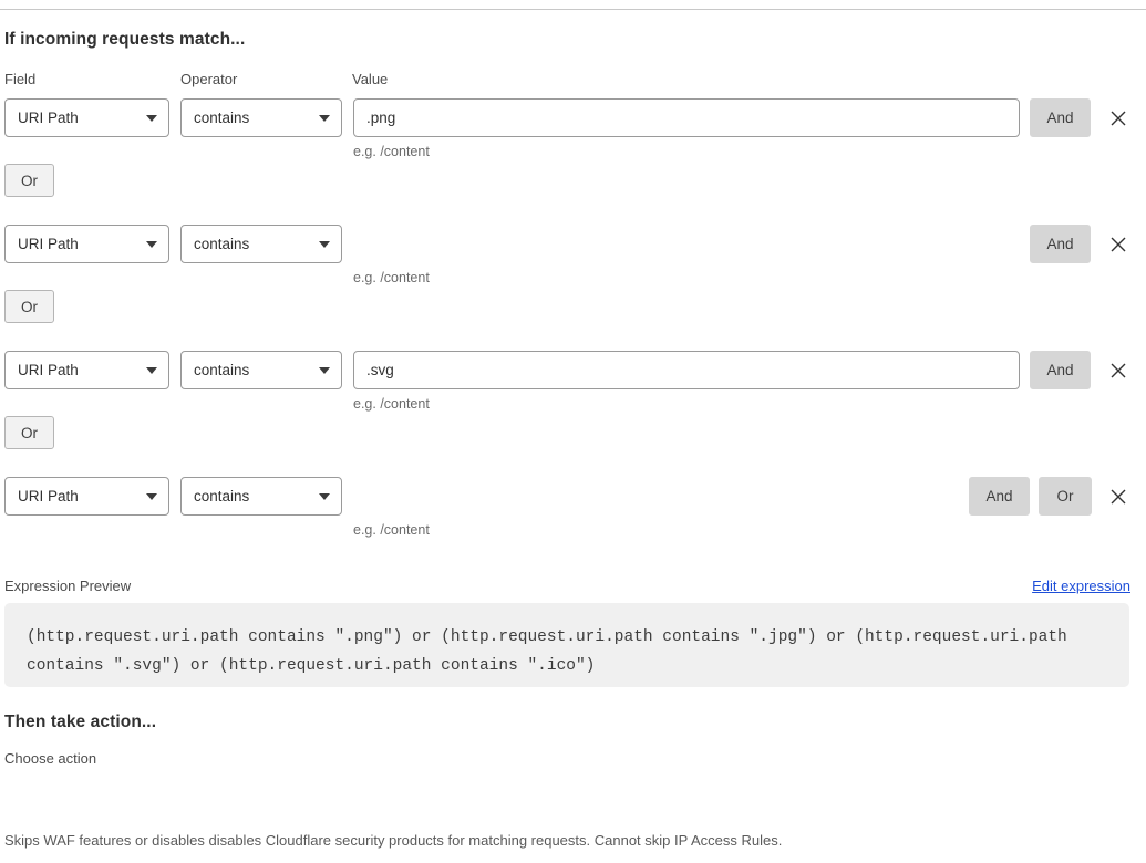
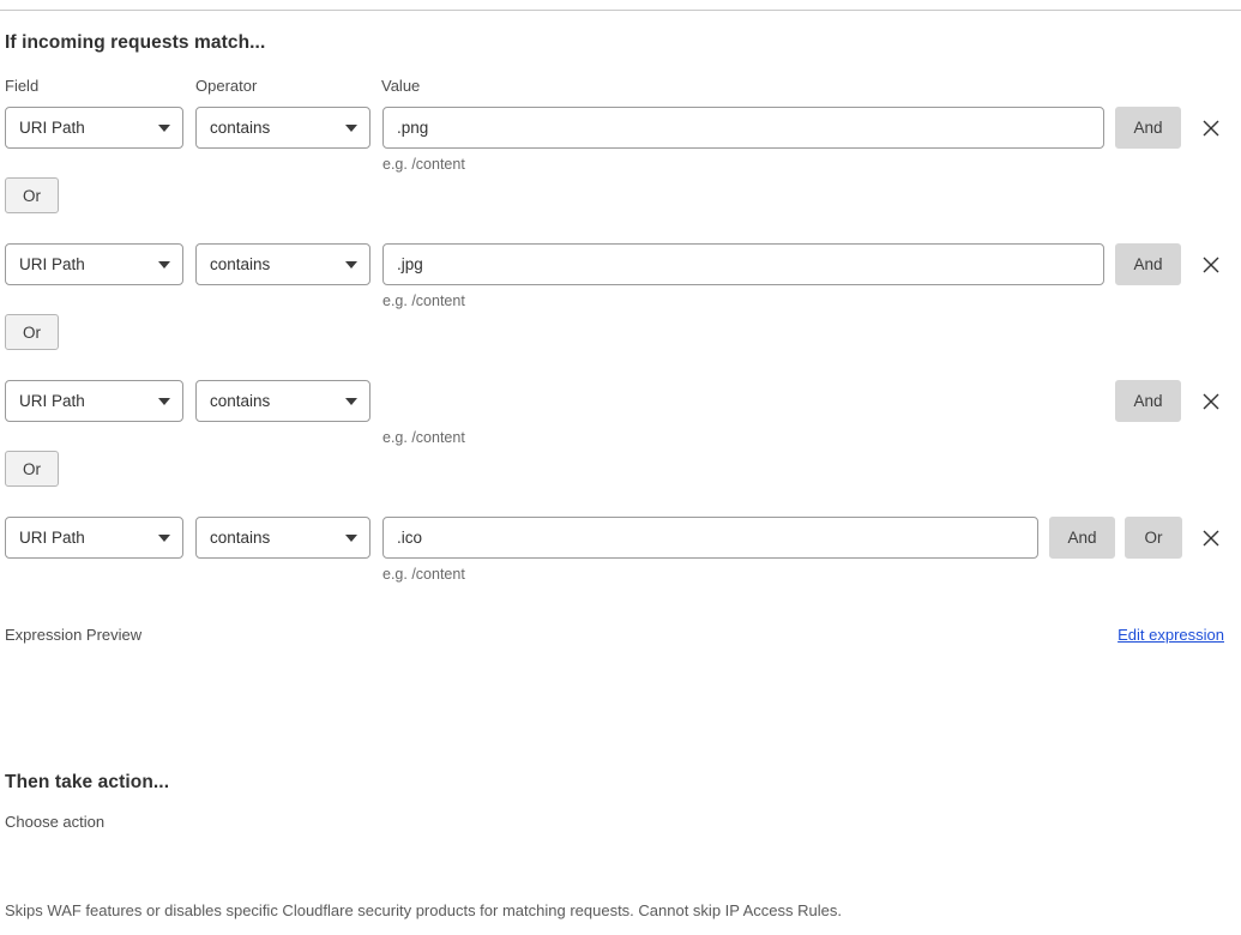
  If incoming requests match...
  Field
  Operator
  Value
  URI Path
  contains
  .png
  e.g. /content
  And
  Or
  URI Path
  contains
+ .jpg
  e.g. /content
  And
  Or
  URI Path
  contains
- .svg
  e.g. /content
  And
  Or
  URI Path
  contains
+ .ico
  e.g. /content
  And
  Or
  Expression Preview
  Edit expression
- (http.request.uri.path contains ".png") or (http.request.uri.path contains ".jpg") or (http.request.uri.path contains ".svg") or (http.request.uri.path contains ".ico")
  Then take action...
  Choose action
- Skips WAF features or disables disables Cloudflare security products for matching requests. Cannot skip IP Access Rules.
+ Skips WAF features or disables specific Cloudflare security products for matching requests. Cannot skip IP Access Rules.
